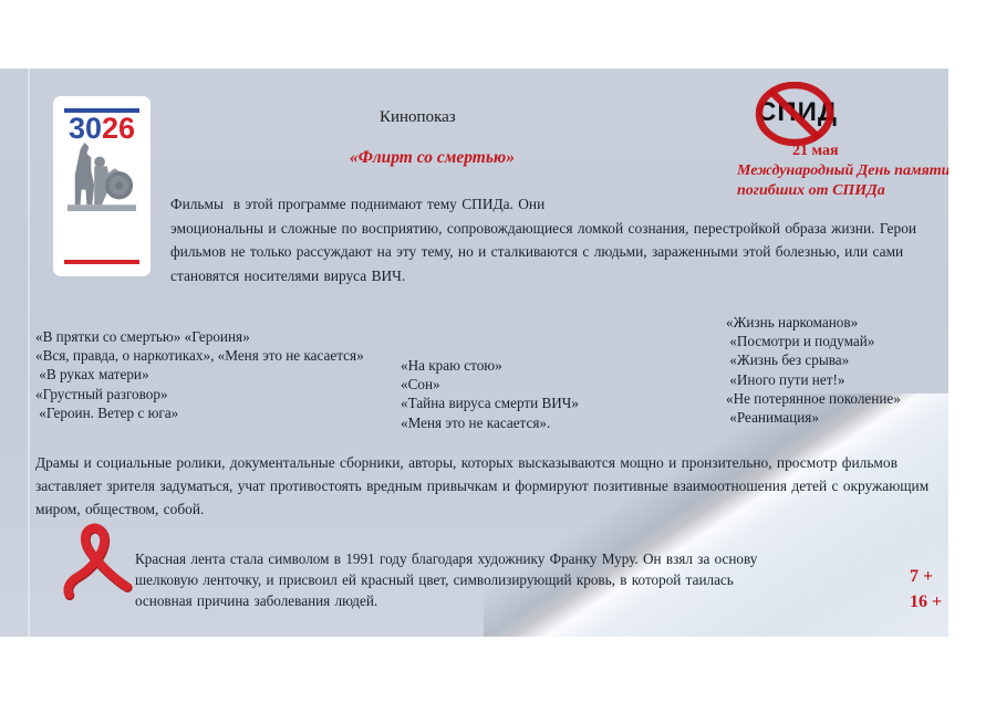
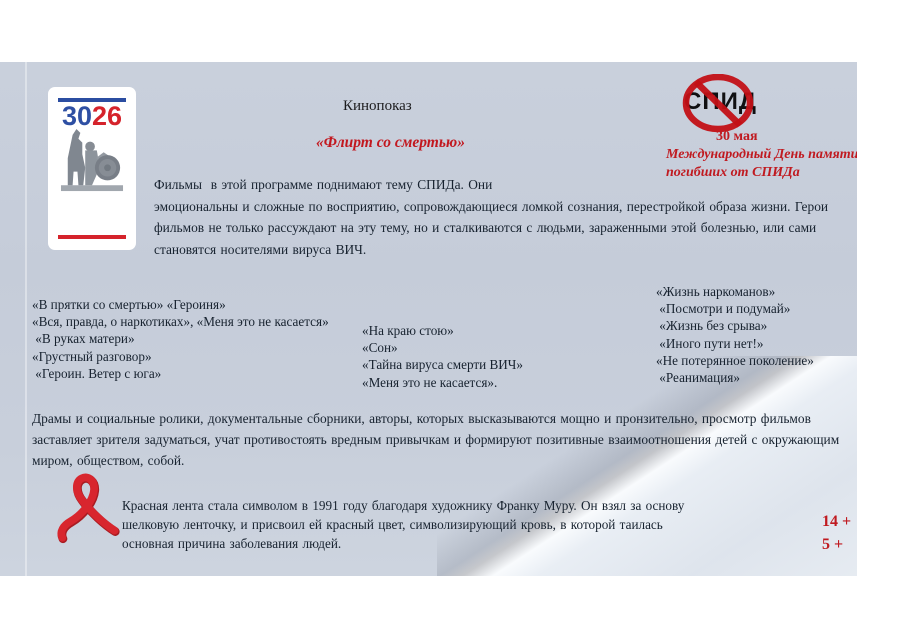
  3026
  Кинопоказ
  «Флирт со смертью»
- 21 мая
+ 30 мая
  Международный День памяти
  погибших от СПИДа
  Фильмы в этой программе поднимают тему СПИДа. Они
  эмоциональны и сложные по восприятию, сопровождающиеся ломкой сознания, перестройкой образа жизни. Герои
  фильмов не только рассуждают на эту тему, но и сталкиваются с людьми, зараженными этой болезнью, или сами
  становятся носителями вируса ВИЧ.
  «В прятки со смертью» «Героиня»
  «Вся, правда, о наркотиках», «Меня это не касается»
  «В руках матери»
  «Грустный разговор»
  «Героин. Ветер с юга»
  «На краю стою»
  «Сон»
  «Тайна вируса смерти ВИЧ»
  «Меня это не касается».
  «Жизнь наркоманов»
  «Посмотри и подумай»
  «Жизнь без срыва»
  «Иного пути нет!»
  «Не потерянное поколение»
  «Реанимация»
  Драмы и социальные ролики, документальные сборники, авторы, которых высказываются мощно и пронзительно, просмотр фильмов
  заставляет зрителя задуматься, учат противостоять вредным привычкам и формируют позитивные взаимоотношения детей с окружающим
  миром, обществом, собой.
  Красная лента стала символом в 1991 году благодаря художнику Франку Муру. Он взял за основу
  шелковую ленточку, и присвоил ей красный цвет, символизирующий кровь, в которой таилась
  основная причина заболевания людей.
- 7 +
+ 14 +
- 16 +
+ 5 +
